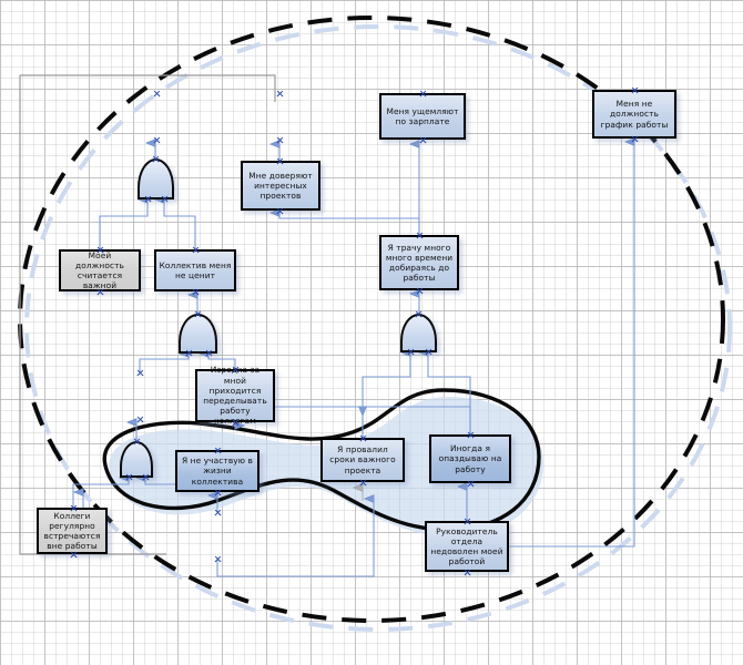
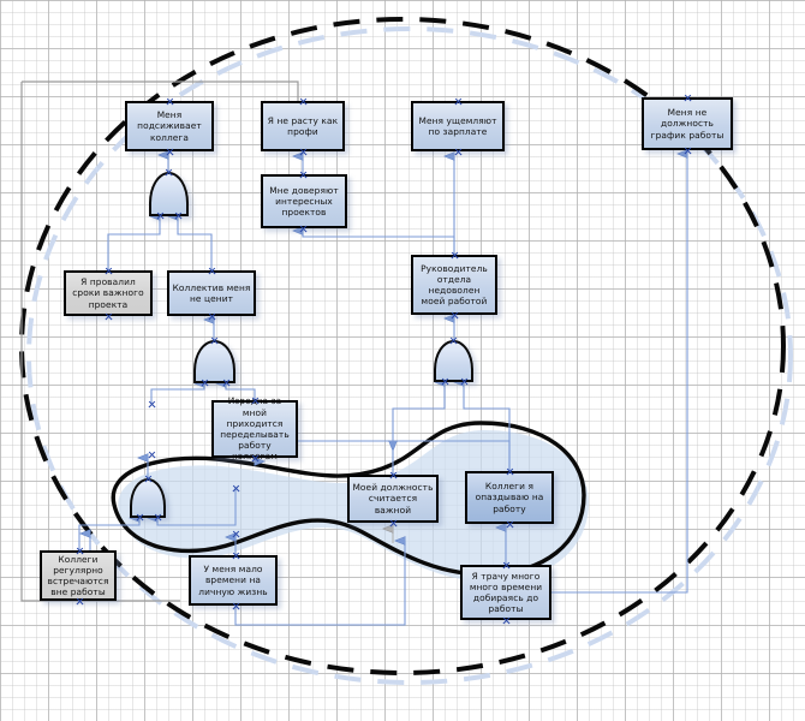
+ Меня подсиживает коллега
+ Я не расту как профи
  Меня ущемляют по зарплате
  Меня не должность график работы
  Мне доверяют интересных проектов
- Моей должность считается важной
+ Я провалил сроки важного проекта
  Коллектив меня не ценит
- Я трачу много много времени добираясь до работы
+ Руководитель отдела недоволен моей работой
  Изрека за мной приходится переделывать работу колгам
- Я не участвую в жизни коллектива
- Я провалил сроки важного проекта
+ Моей должность считается важной
- Иногда я опаздываю на работу
+ Коллеги я опаздываю на работу
  Коллеги регулярно встречаются вне работы
+ У меня мало времени на личную жизнь
- Руководитель отдела недоволен моей работой
+ Я трачу много много времени добираясь до работы
